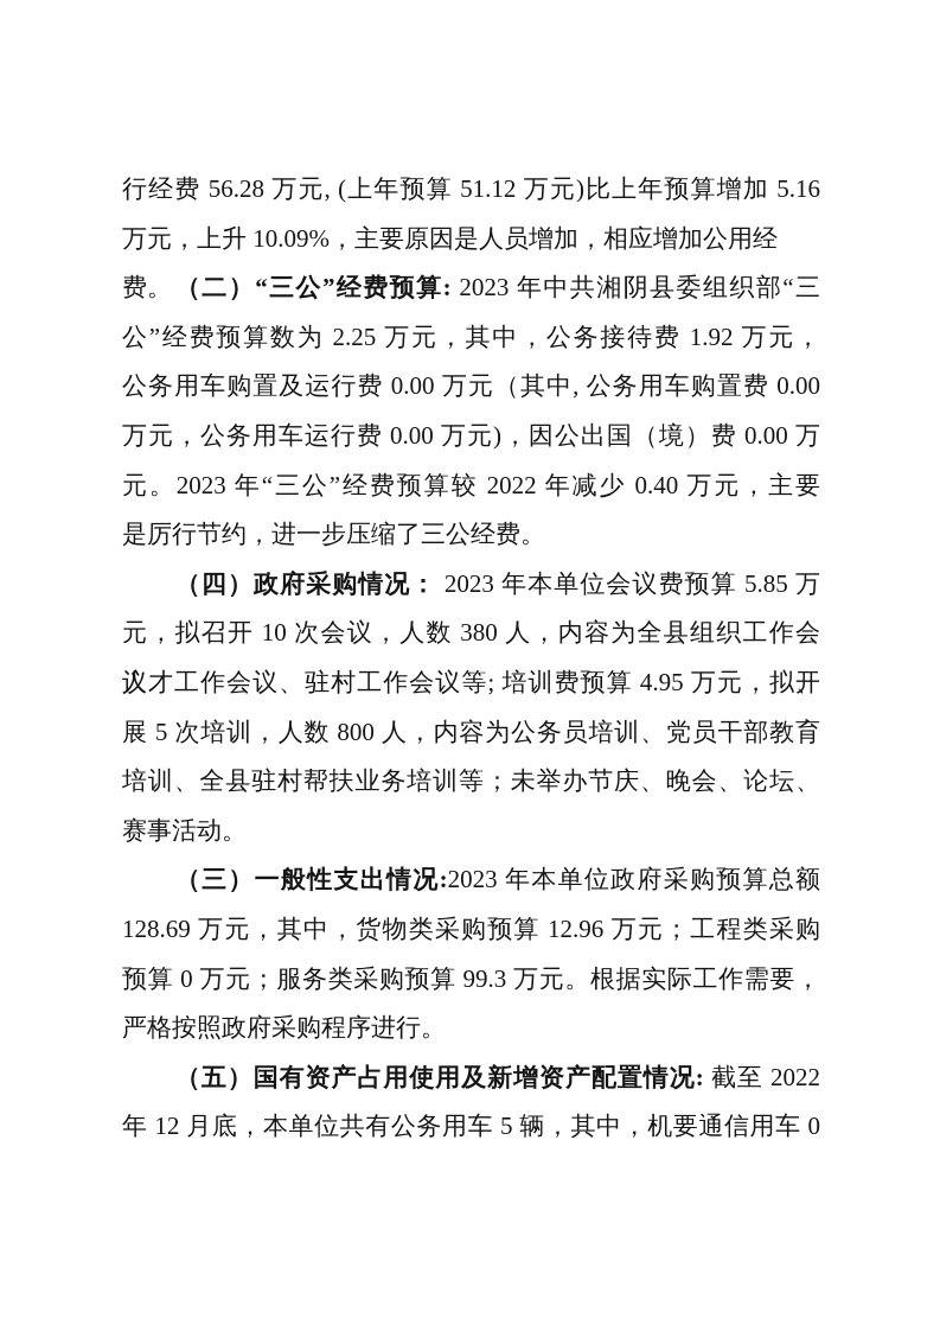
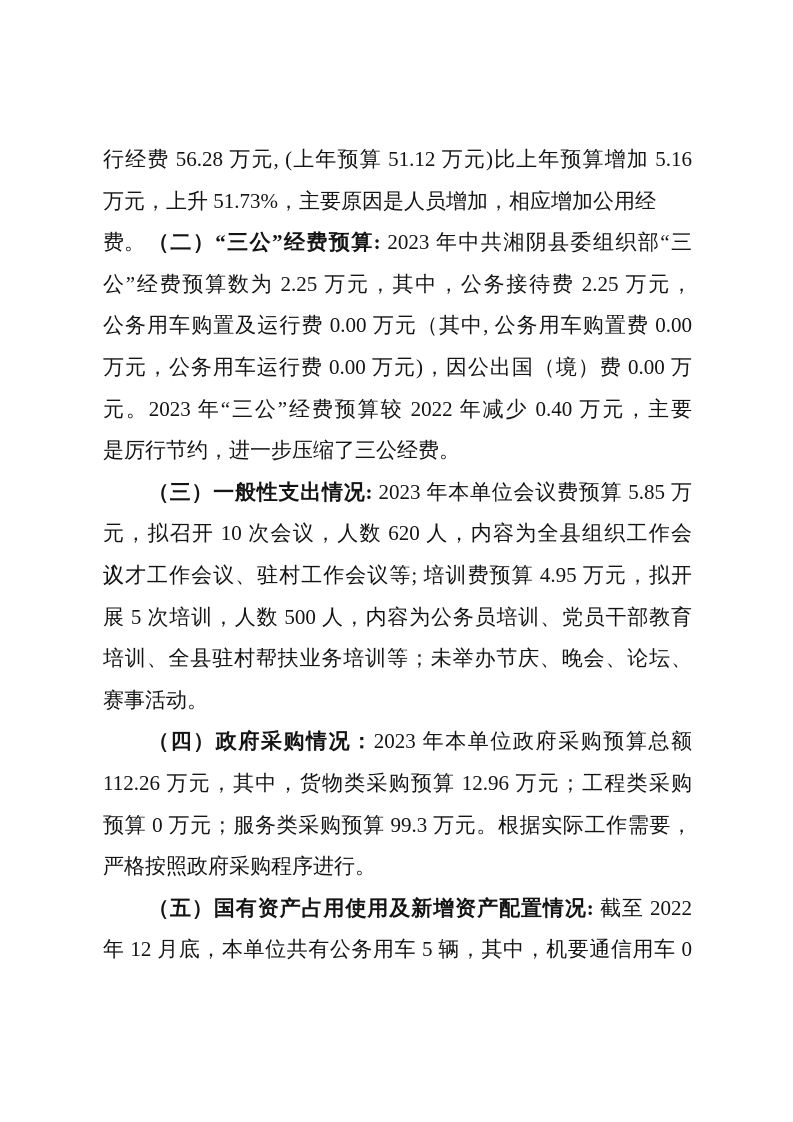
  行经费 56.28 万元, (上年预算 51.12 万元)比上年预算增加 5.16
- 万元，上升 10.09%，主要原因是人员增加，相应增加公用经费。
+ 万元，上升 51.73%，主要原因是人员增加，相应增加公用经费。
  （二）“三公”经费预算: 2023 年中共湘阴县委组织部“三
- 公”经费预算数为 2.25 万元，其中，公务接待费 1.92 万元，
+ 公”经费预算数为 2.25 万元，其中，公务接待费 2.25 万元，
  公务用车购置及运行费 0.00 万元（其中, 公务用车购置费 0.00
  万元，公务用车运行费 0.00 万元)，因公出国（境）费 0.00 万
  元。2023 年“三公”经费预算较 2022 年减少 0.40 万元，主要
  是厉行节约，进一步压缩了三公经费。
- （四）政府采购情况： 2023 年本单位会议费预算 5.85 万
+ （三）一般性支出情况: 2023 年本单位会议费预算 5.85 万
- 元，拟召开 10 次会议，人数 380 人，内容为全县组织工作会议、
+ 元，拟召开 10 次会议，人数 620 人，内容为全县组织工作会议、
  人才工作会议、驻村工作会议等; 培训费预算 4.95 万元，拟开
- 展 5 次培训，人数 800 人，内容为公务员培训、党员干部教育
+ 展 5 次培训，人数 500 人，内容为公务员培训、党员干部教育
  培训、全县驻村帮扶业务培训等；未举办节庆、晚会、论坛、
  赛事活动。
- （三）一般性支出情况:2023 年本单位政府采购预算总额
+ （四）政府采购情况：2023 年本单位政府采购预算总额
- 128.69 万元，其中，货物类采购预算 12.96 万元；工程类采购
+ 112.26 万元，其中，货物类采购预算 12.96 万元；工程类采购
  预算 0 万元；服务类采购预算 99.3 万元。根据实际工作需要，
  严格按照政府采购程序进行。
  （五）国有资产占用使用及新增资产配置情况: 截至 2022
  年 12 月底，本单位共有公务用车 5 辆，其中，机要通信用车 0
